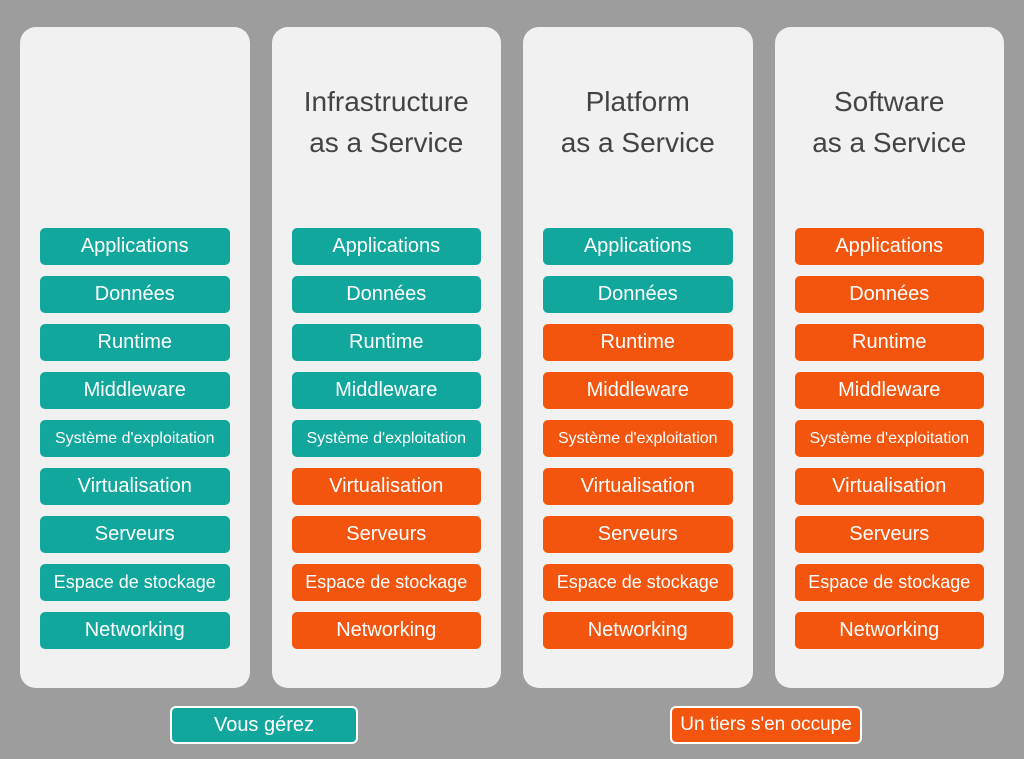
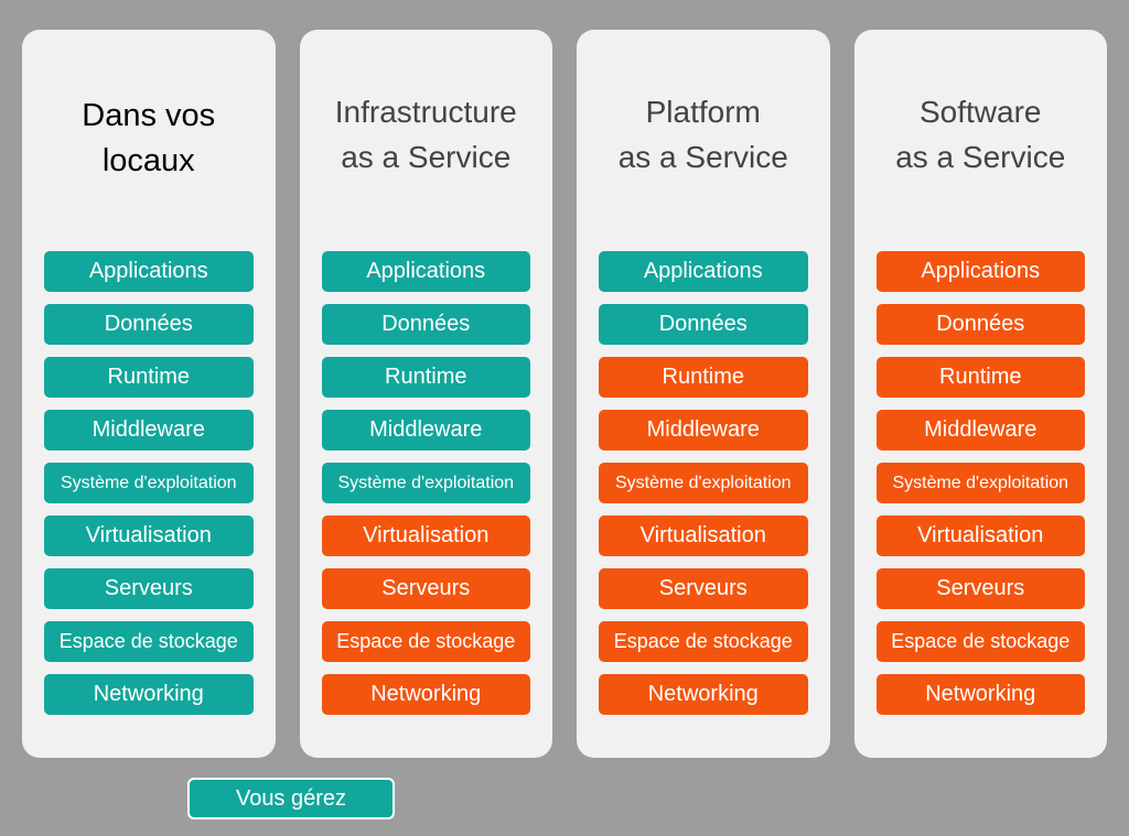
+ Dans vos
+ locaux
  Applications
  Données
  Runtime
  Middleware
  Système d'exploitation
  Virtualisation
  Serveurs
  Espace de stockage
  Networking
  Infrastructure
  as a Service
  Applications
  Données
  Runtime
  Middleware
  Système d'exploitation
  Virtualisation
  Serveurs
  Espace de stockage
  Networking
  Platform
  as a Service
  Applications
  Données
  Runtime
  Middleware
  Système d'exploitation
  Virtualisation
  Serveurs
  Espace de stockage
  Networking
  Software
  as a Service
  Applications
  Données
  Runtime
  Middleware
  Système d'exploitation
  Virtualisation
  Serveurs
  Espace de stockage
  Networking
  Vous gérez
- Un tiers s'en occupe
